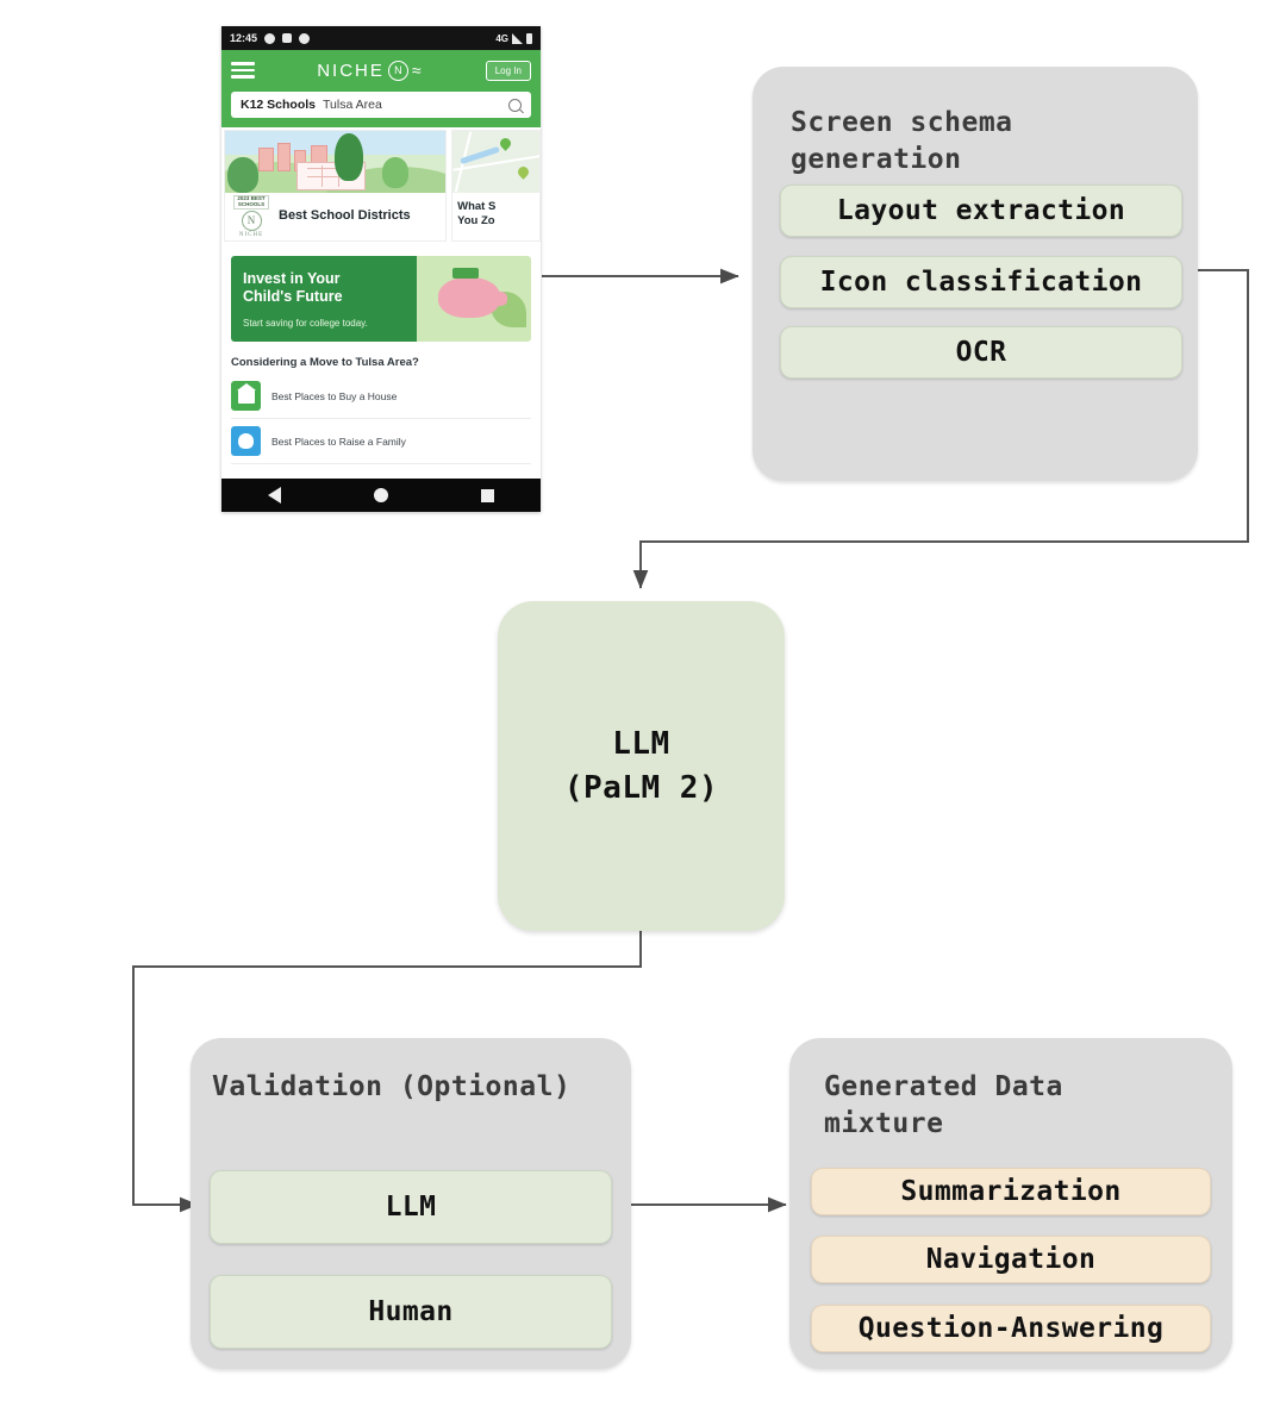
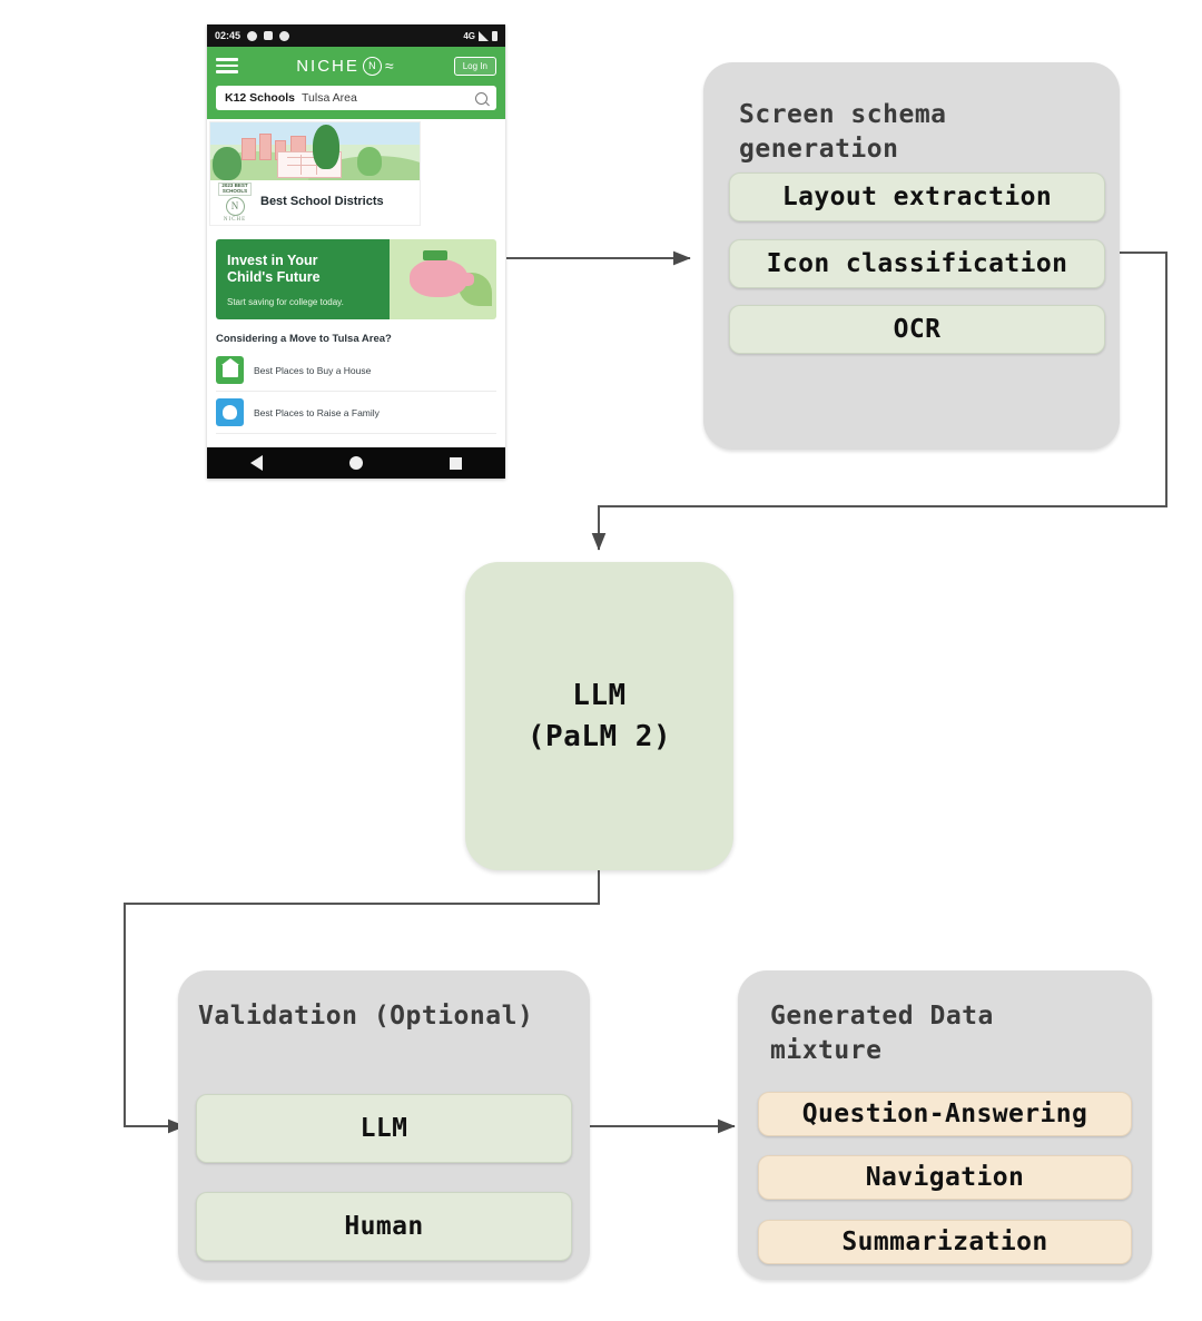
- 12:45
+ 02:45
  4G
  NICHE
  N
  ≈
  Log In
  K12 Schools
  Tulsa Area
  N
  Best School Districts
- What S
- You Zo
  Invest in Your Child's Future
  Start saving for college today.
  Considering a Move to Tulsa Area?
  Best Places to Buy a House
  Best Places to Raise a Family
  Screen schema
  generation
  Layout extraction
  Icon classification
  OCR
  LLM
  (PaLM 2)
  Validation (Optional)
  LLM
  Human
  Generated Data
  mixture
- Summarization
+ Question-Answering
  Navigation
- Question-Answering
+ Summarization
